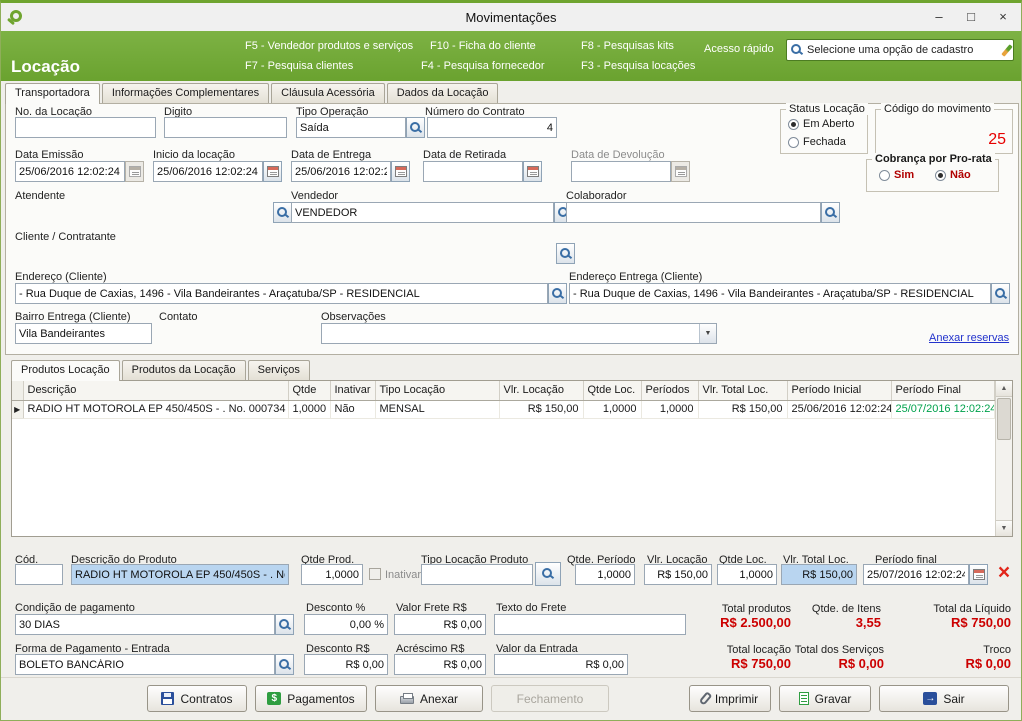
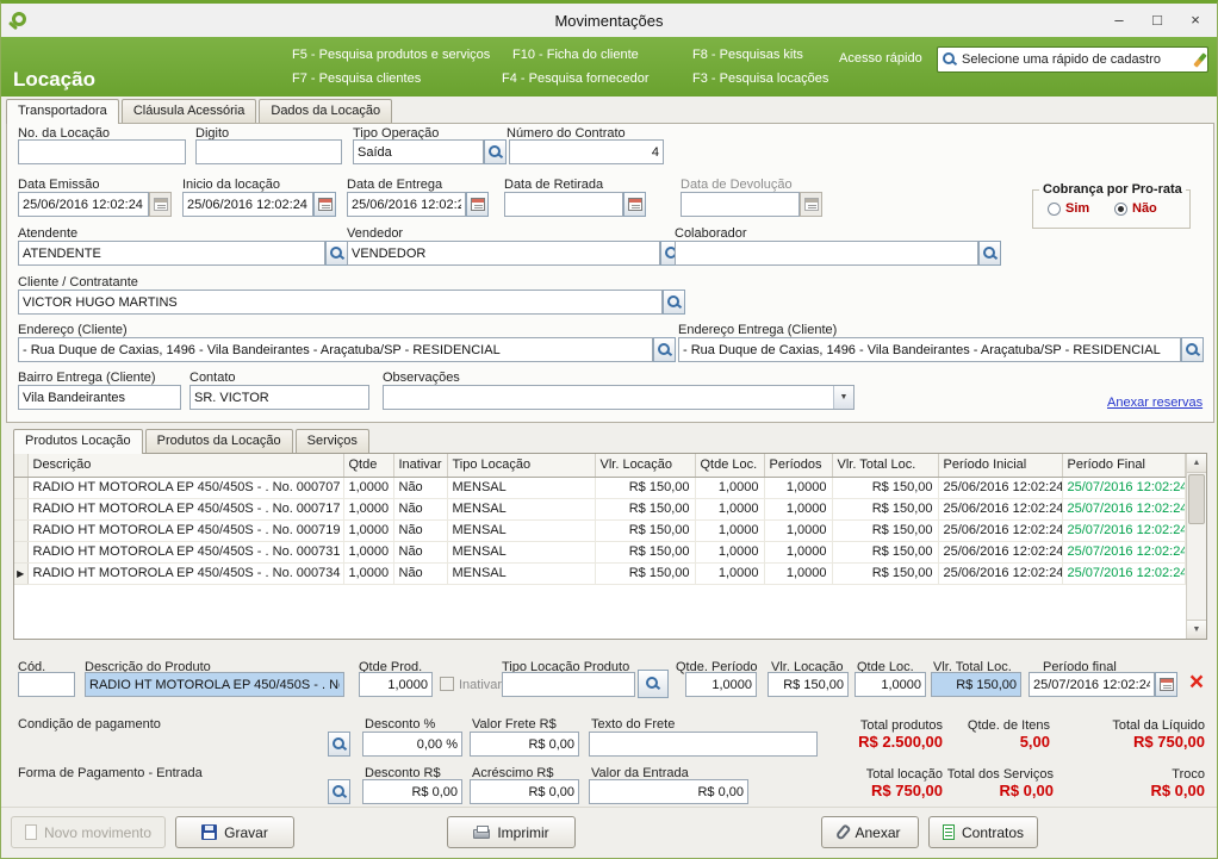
  Movimentações
  –
  □
  ×
  Locação
- F5 - Vendedor produtos e serviços
+ F5 - Pesquisa produtos e serviços
  F10 - Ficha do cliente
  F8 - Pesquisas kits
  F7 - Pesquisa clientes
  F4 - Pesquisa fornecedor
  F3 - Pesquisa locações
  Acesso rápido
- Selecione uma opção de cadastro
+ Selecione uma rápido de cadastro
  Transportadora
- Informações Complementares
  Cláusula Acessória
  Dados da Locação
  No. da Locação
  Digito
  Tipo Operação
  Saída
  Número do Contrato
  4
- Status Locação
- Em Aberto
- Fechada
- Código do movimento
- 25
  Data Emissão
  25/06/2016 12:02:24
  Inicio da locação
  25/06/2016 12:02:24
  Data de Entrega
  25/06/2016 12:02:2
  Data de Retirada
  Data de Devolução
  Cobrança por Pro-rata
  Sim
  Não
  Atendente
+ ATENDENTE
  Vendedor
  VENDEDOR
  Colaborador
  Cliente / Contratante
+ VICTOR HUGO MARTINS
  Endereço (Cliente)
  - Rua Duque de Caxias, 1496 - Vila Bandeirantes - Araçatuba/SP - RESIDENCIAL
  Endereço Entrega (Cliente)
  - Rua Duque de Caxias, 1496 - Vila Bandeirantes - Araçatuba/SP - RESIDENCIAL
  Bairro Entrega (Cliente)
  Vila Bandeirantes
  Contato
+ SR. VICTOR
  Observações
  Anexar reservas
  Produtos Locação
  Produtos da Locação
  Serviços
  	Descrição	Qtde	Inativar	Tipo Locação	Vlr. Locação	Qtde Loc.	Períodos	Vlr. Total Loc.	Período Inicial	Período Final
+ 	RADIO HT MOTOROLA EP 450/450S - . No. 000707	1,0000	Não	MENSAL	R$ 150,00	1,0000	1,0000	R$ 150,00	25/06/2016 12:02:24	25/07/2016 12:02:24
+ 	RADIO HT MOTOROLA EP 450/450S - . No. 000717	1,0000	Não	MENSAL	R$ 150,00	1,0000	1,0000	R$ 150,00	25/06/2016 12:02:24	25/07/2016 12:02:24
+ 	RADIO HT MOTOROLA EP 450/450S - . No. 000719	1,0000	Não	MENSAL	R$ 150,00	1,0000	1,0000	R$ 150,00	25/06/2016 12:02:24	25/07/2016 12:02:24
+ 	RADIO HT MOTOROLA EP 450/450S - . No. 000731	1,0000	Não	MENSAL	R$ 150,00	1,0000	1,0000	R$ 150,00	25/06/2016 12:02:24	25/07/2016 12:02:24
  ▶	RADIO HT MOTOROLA EP 450/450S - . No. 000734	1,0000	Não	MENSAL	R$ 150,00	1,0000	1,0000	R$ 150,00	25/06/2016 12:02:24	25/07/2016 12:02:24
  Cód.
  Descrição do Produto
  RADIO HT MOTOROLA EP 450/450S - . N
  Qtde Prod.
  1,0000
  Inativar
  Tipo Locação Produto
  Qtde. Período
  1,0000
  Vlr. Locação
  R$ 150,00
  Qtde Loc.
  1,0000
  Vlr. Total Loc.
  R$ 150,00
  Período final
  25/07/2016 12:02:24
  ×
  Condição de pagamento
- 30 DIAS
  Desconto %
  0,00 %
  Valor Frete R$
  R$ 0,00
  Texto do Frete
  Total produtos
  R$ 2.500,00
  Qtde. de Itens
- 3,55
+ 5,00
  Total da Líquido
  R$ 750,00
  Forma de Pagamento - Entrada
- BOLETO BANCÁRIO
  Desconto R$
  R$ 0,00
  Acréscimo R$
  R$ 0,00
  Valor da Entrada
  R$ 0,00
  Total locação
  R$ 750,00
  Total dos Serviços
  R$ 0,00
  Troco
  R$ 0,00
+ Novo movimento
- Contratos
+ Gravar
- Pagamentos
- Anexar
+ Imprimir
- Fechamento
- Imprimir
+ Anexar
- Gravar
+ Contratos
- Sair
